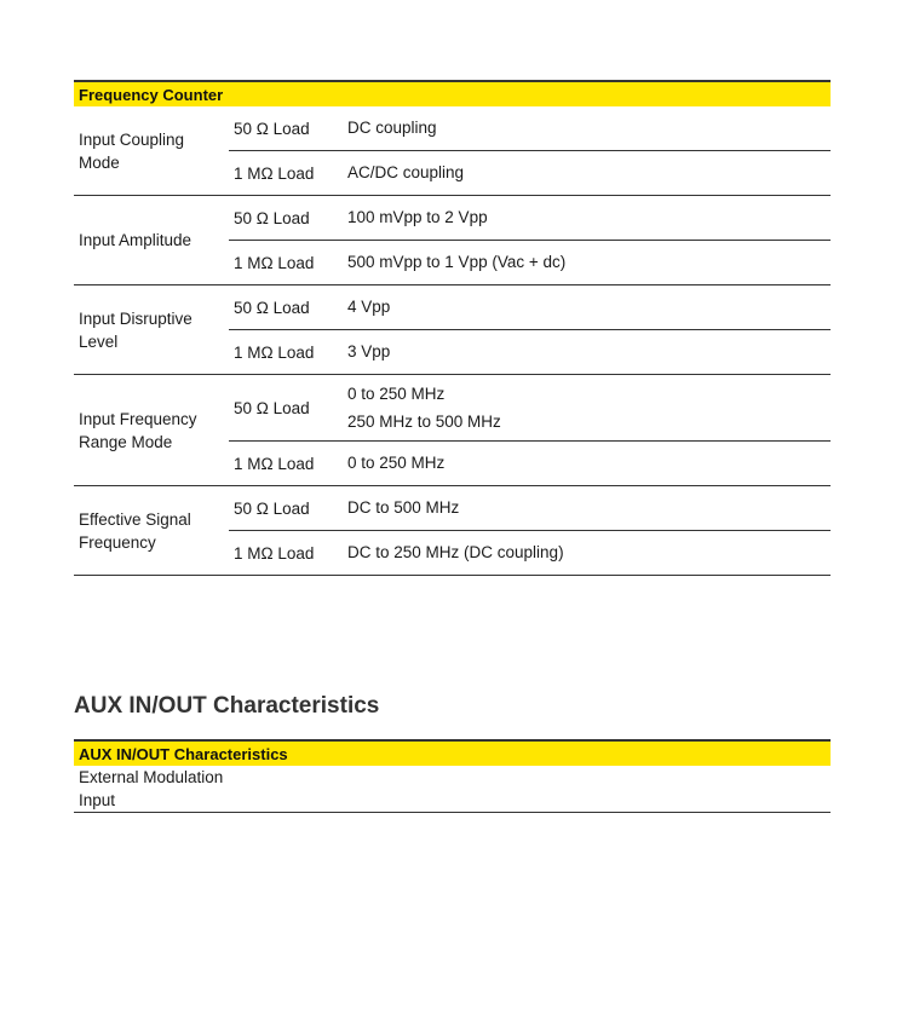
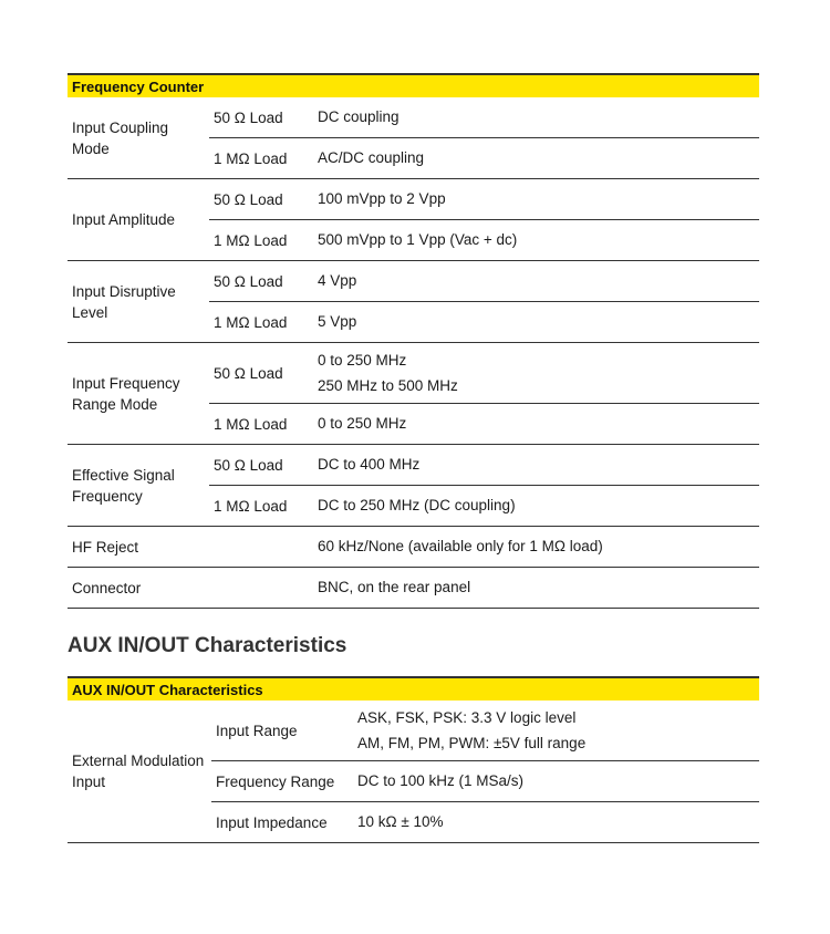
  Frequency Counter
  Input Coupling Mode
  50 Ω Load
  DC coupling
  1 MΩ Load
  AC/DC coupling
  Input Amplitude
  50 Ω Load
  100 mVpp to 2 Vpp
  1 MΩ Load
  500 mVpp to 1 Vpp (Vac + dc)
  Input Disruptive Level
  50 Ω Load
  4 Vpp
  1 MΩ Load
- 3 Vpp
+ 5 Vpp
  Input Frequency Range Mode
  50 Ω Load
  0 to 250 MHz
  250 MHz to 500 MHz
  1 MΩ Load
  0 to 250 MHz
  Effective Signal Frequency
  50 Ω Load
- DC to 500 MHz
+ DC to 400 MHz
  1 MΩ Load
  DC to 250 MHz (DC coupling)
+ HF Reject
+ 60 kHz/None (available only for 1 MΩ load)
+ Connector
+ BNC, on the rear panel
  AUX IN/OUT Characteristics
  AUX IN/OUT Characteristics
  External Modulation Input
+ Input Range
+ ASK, FSK, PSK: 3.3 V logic level
+ AM, FM, PM, PWM: ±5V full range
+ Frequency Range
+ DC to 100 kHz (1 MSa/s)
+ Input Impedance
+ 10 kΩ ± 10%
